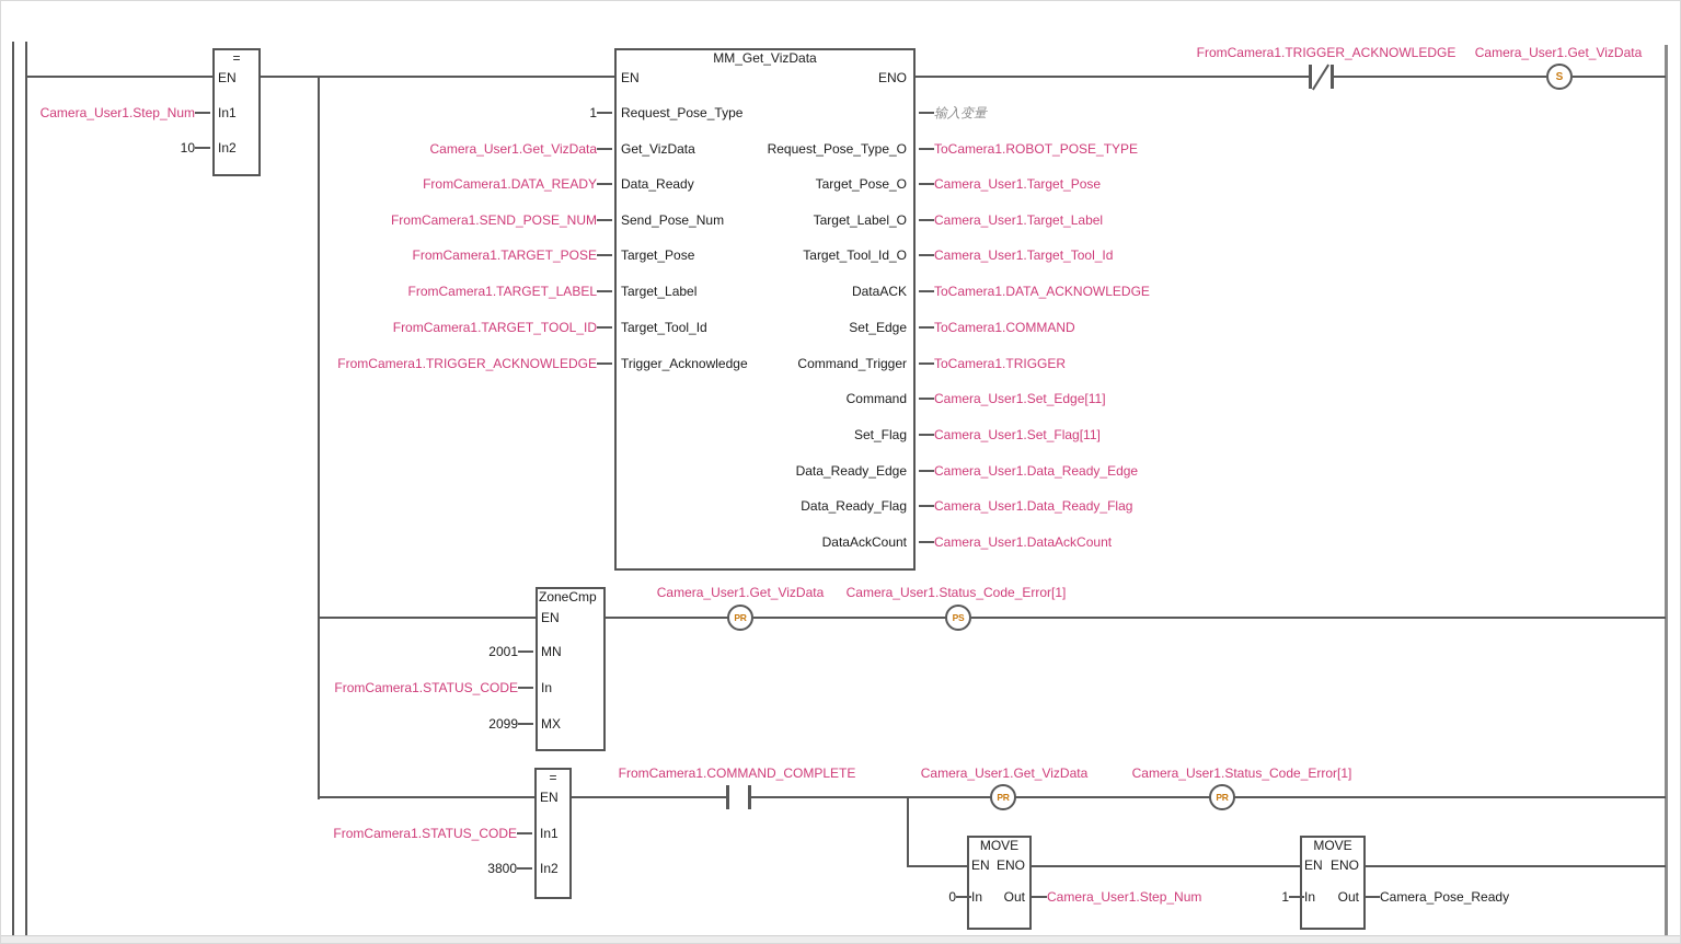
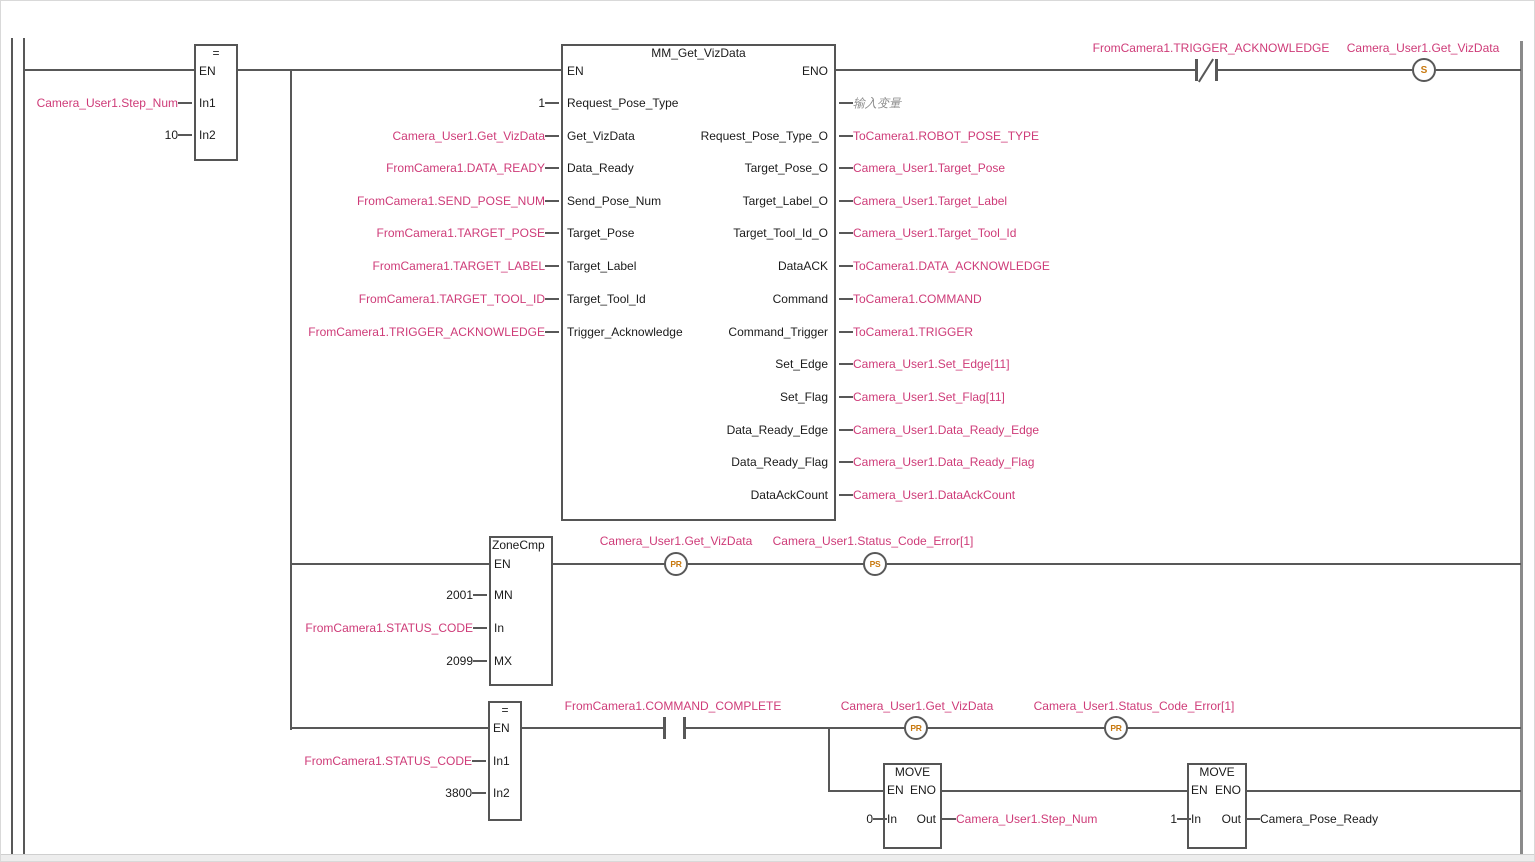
  =
  EN
  In1
  In2
  Camera_User1.Step_Num
  10
  MM_Get_VizData
  EN
  Request_Pose_Type
  Get_VizData
  Data_Ready
  Send_Pose_Num
  Target_Pose
  Target_Label
  Target_Tool_Id
  Trigger_Acknowledge
  1
  Camera_User1.Get_VizData
  FromCamera1.DATA_READY
  FromCamera1.SEND_POSE_NUM
  FromCamera1.TARGET_POSE
  FromCamera1.TARGET_LABEL
  FromCamera1.TARGET_TOOL_ID
  FromCamera1.TRIGGER_ACKNOWLEDGE
  ENO
  Request_Pose_Type_O
  Target_Pose_O
  Target_Label_O
  Target_Tool_Id_O
  DataACK
- Set_Edge
+ Command
  Command_Trigger
- Command
+ Set_Edge
  Set_Flag
  Data_Ready_Edge
  Data_Ready_Flag
  DataAckCount
  输入变量
  ToCamera1.ROBOT_POSE_TYPE
  Camera_User1.Target_Pose
  Camera_User1.Target_Label
  Camera_User1.Target_Tool_Id
  ToCamera1.DATA_ACKNOWLEDGE
  ToCamera1.COMMAND
  ToCamera1.TRIGGER
  Camera_User1.Set_Edge[11]
  Camera_User1.Set_Flag[11]
  Camera_User1.Data_Ready_Edge
  Camera_User1.Data_Ready_Flag
  Camera_User1.DataAckCount
  FromCamera1.TRIGGER_ACKNOWLEDGE
  Camera_User1.Get_VizData
  S
  ZoneCmp
  EN
  MN
  In
  MX
  2001
  FromCamera1.STATUS_CODE
  2099
  Camera_User1.Get_VizData
  PR
  Camera_User1.Status_Code_Error[1]
  PS
  =
  EN
  In1
  In2
  FromCamera1.STATUS_CODE
  3800
  FromCamera1.COMMAND_COMPLETE
  Camera_User1.Get_VizData
  PR
  Camera_User1.Status_Code_Error[1]
  PR
  MOVE
  EN
  ENO
  In
  Out
  0
  Camera_User1.Step_Num
  MOVE
  EN
  ENO
  In
  Out
  1
  Camera_Pose_Ready
